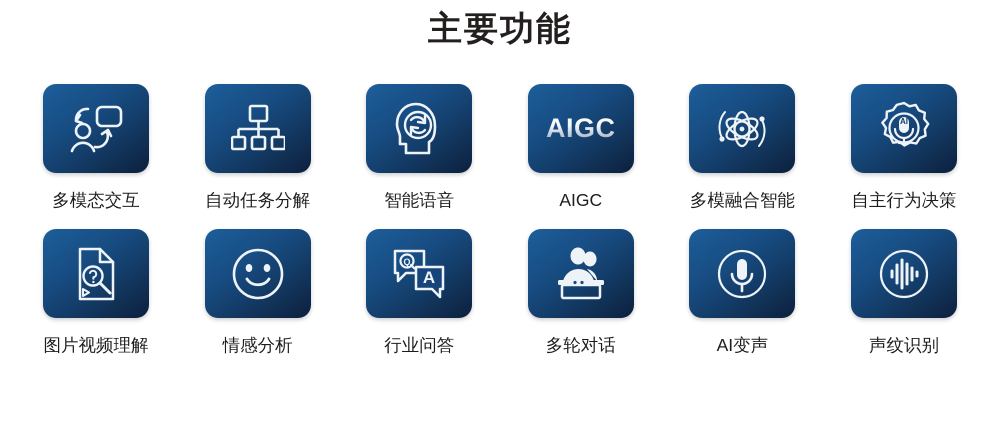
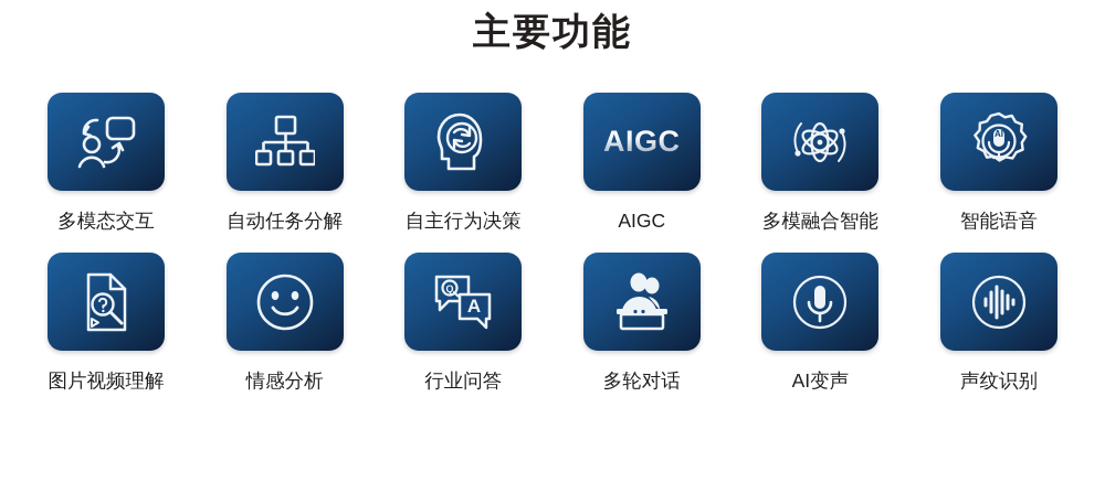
  主要功能
  多模态交互
  自动任务分解
- 智能语音
+ 自主行为决策
  AIGC
  AIGC
  多模融合智能
  AI
- 自主行为决策
+ 智能语音
  图片视频理解
  情感分析
  Q
  A
  行业问答
  多轮对话
  AI变声
  声纹识别
